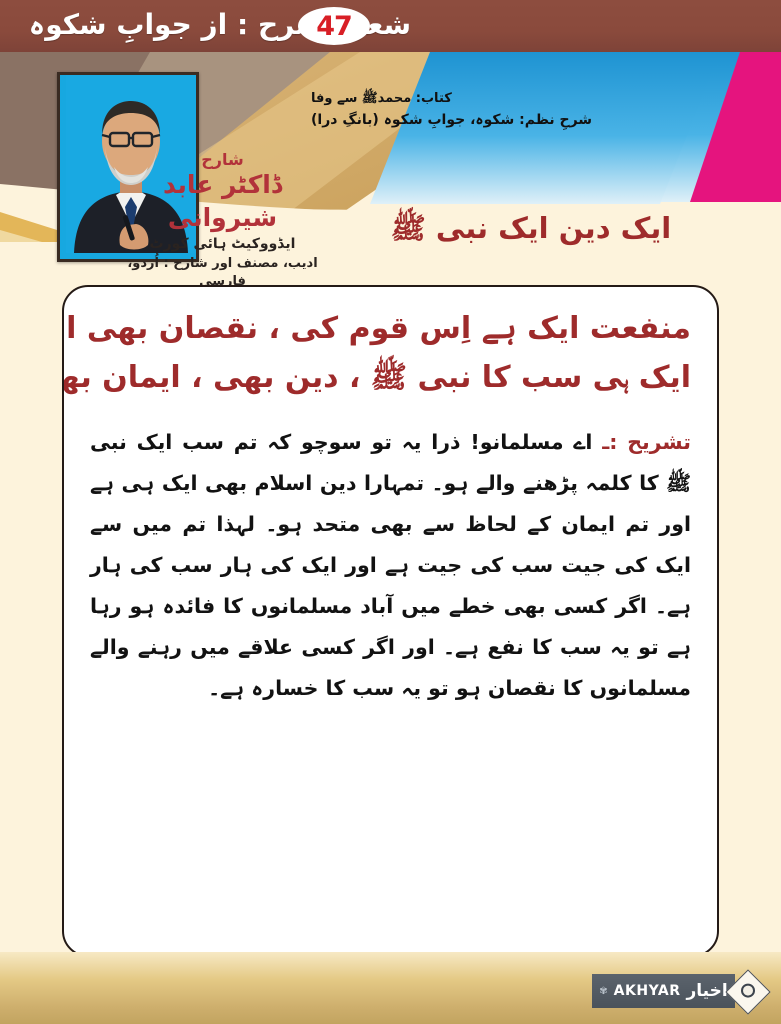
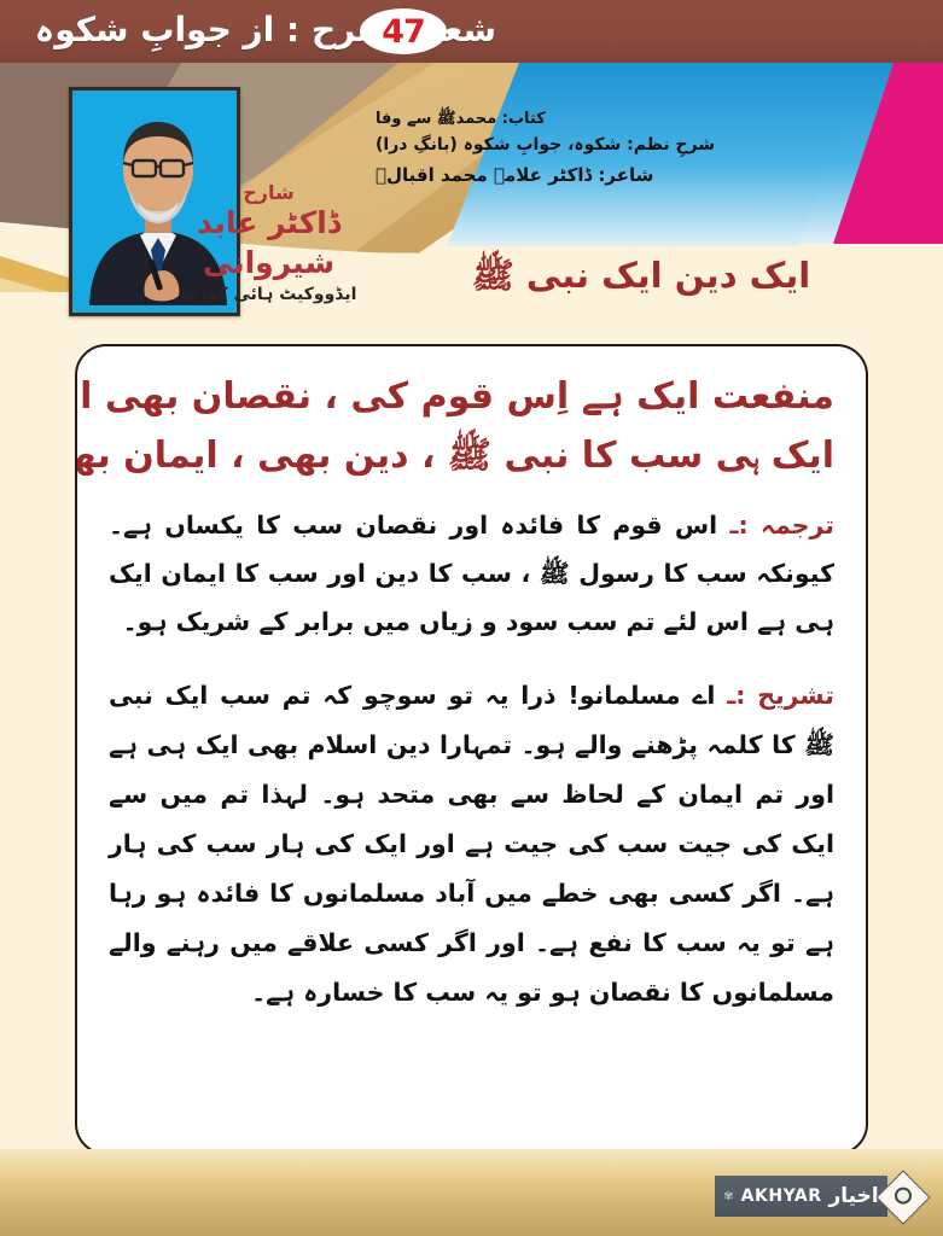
  شعرح : از جوابِ شکوہ
  47
  شارح
  ڈاکٹر عابد شیروانی
  ایڈووکیٹ ہائی ک
- ادیب، مصنف اور شارح : اُردو، فارسی
  کتاب: محمدﷺ سے وفا
  شرحِ نظم: شکوہ، جوابِ شکوہ (بانگِ درا)
+ شاعر: ڈاکٹر علامہ محمد اقبالؒ
  ایک دین ایک نبی ﷺ
  منفعت ایک ہے اِس قوم کی ، نقصان بھی ا
  ایک ہی سب کا نبی ﷺ ، دین بھی ، ایمان بھ
+ ترجمہ :ـ اس قوم کا فائدہ اور نقصان سب کا یکساں ہے۔ کیونکہ سب کا رسول ﷺ ، سب کا دین اور سب کا ایمان ایک ہی ہے اس لئے تم سب سود و زیاں میں برابر کے شریک ہو۔
  تشریح :ـ اے مسلمانو! ذرا یہ تو سوچو کہ تم سب ایک نبی ﷺ کا کلمہ پڑھنے والے ہو۔ تمہارا دین اسلام بھی ایک ہی ہے اور تم ایمان کے لحاظ سے بھی متحد ہو۔ لہذا تم میں سے ایک کی جیت سب کی جیت ہے اور ایک کی ہار سب کی ہار ہے۔ اگر کسی بھی خطے میں آباد مسلمانوں کا فائدہ ہو رہا ہے تو یہ سب کا نفع ہے۔ اور اگر کسی علاقے میں رہنے والے مسلمانوں کا نقصان ہو تو یہ سب کا خسارہ ہے۔
  ✾
  AKHYAR
  خیار
